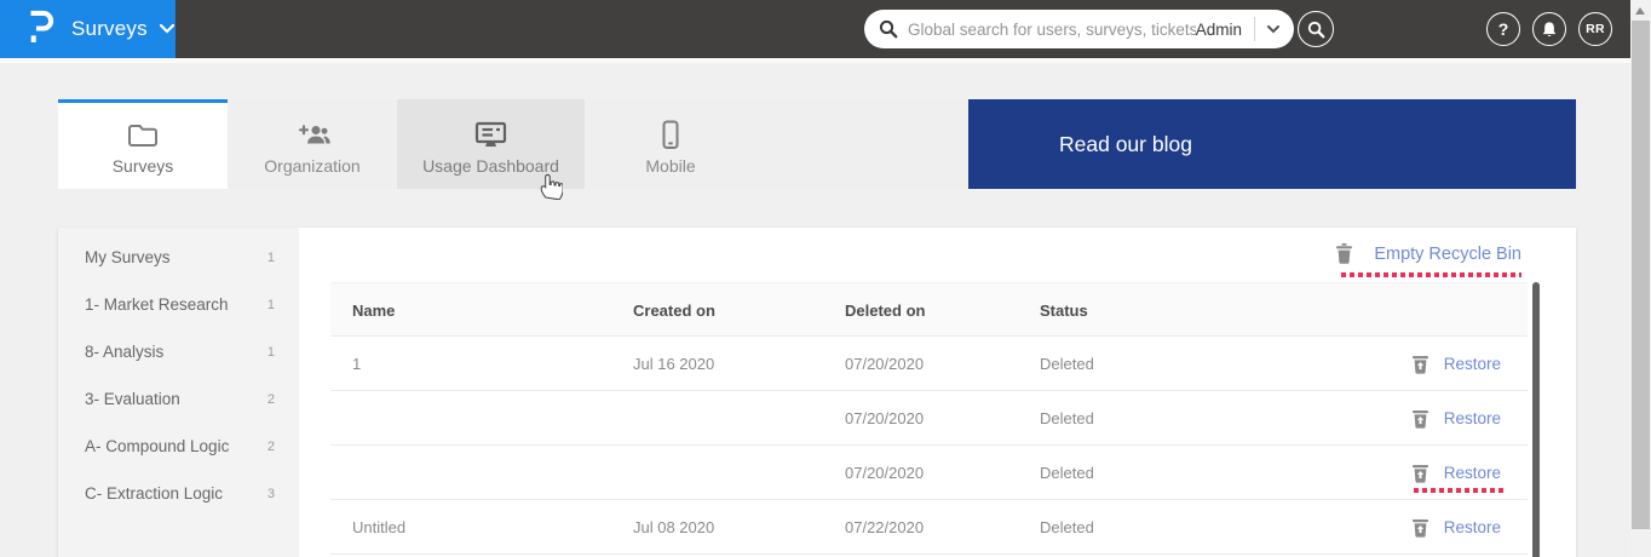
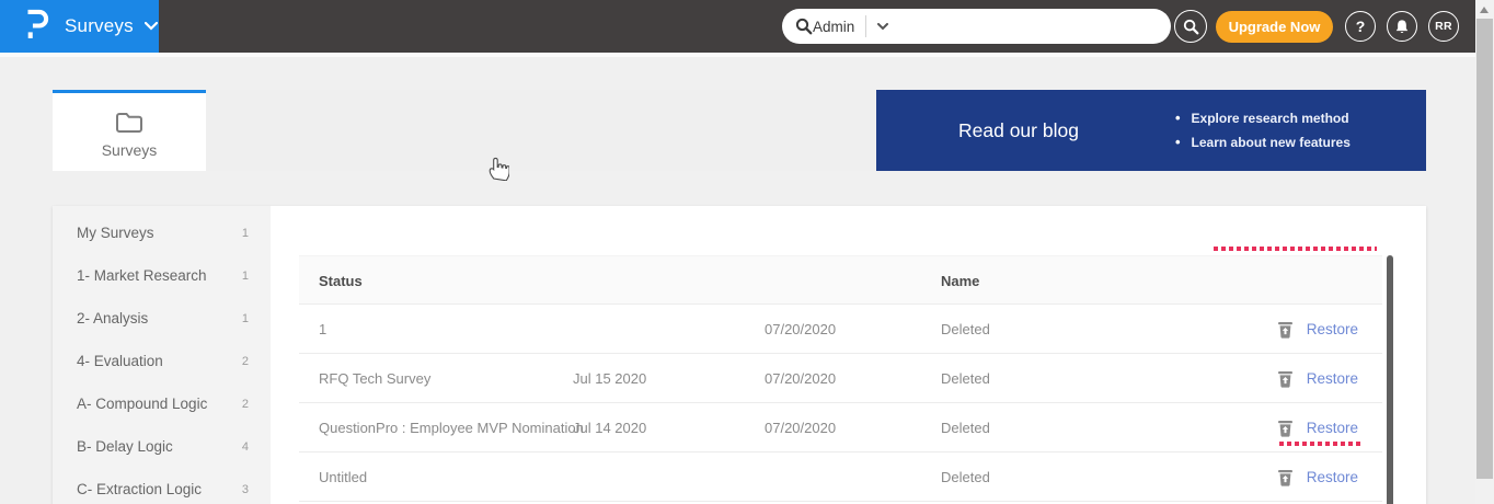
  Surveys
- Global search for users, surveys, tickets
  Admin
+ Upgrade Now
  ?
  RR
  Surveys
- Organization
- Usage Dashboard
- Mobile
  Read our blog
+ Explore research method
+ Learn about new features
  My Surveys
  1
  1- Market Research
  1
- 8- Analysis
+ 2- Analysis
  1
- 3- Evaluation
+ 4- Evaluation
  2
  A- Compound Logic
  2
+ B- Delay Logic
+ 4
  C- Extraction Logic
  3
- Empty Recycle Bin
- Name
+ Status
- Created on
- Deleted on
- Status
+ Name
  1
- Jul 16 2020
  07/20/2020
  Deleted
  Restore
+ RFQ Tech Survey
+ Jul 15 2020
  07/20/2020
  Deleted
  Restore
+ QuestionPro : Employee MVP Nomination
+ Jul 14 2020
  07/20/2020
  Deleted
  Restore
  Untitled
- Jul 08 2020
- 07/22/2020
  Deleted
  Restore
